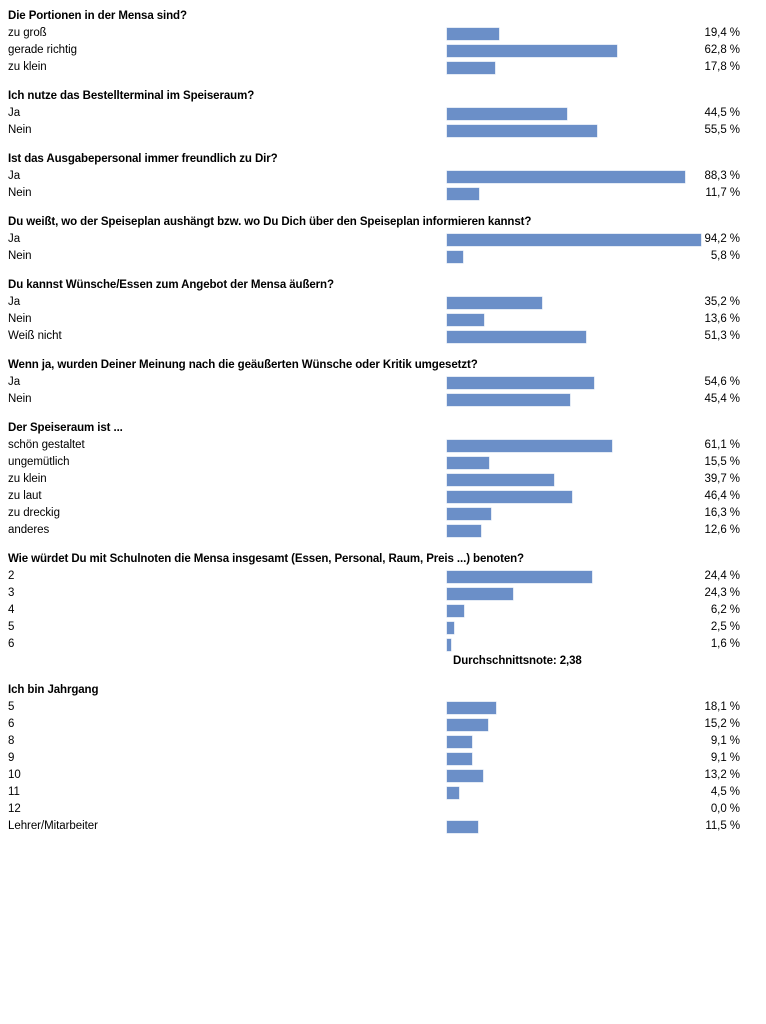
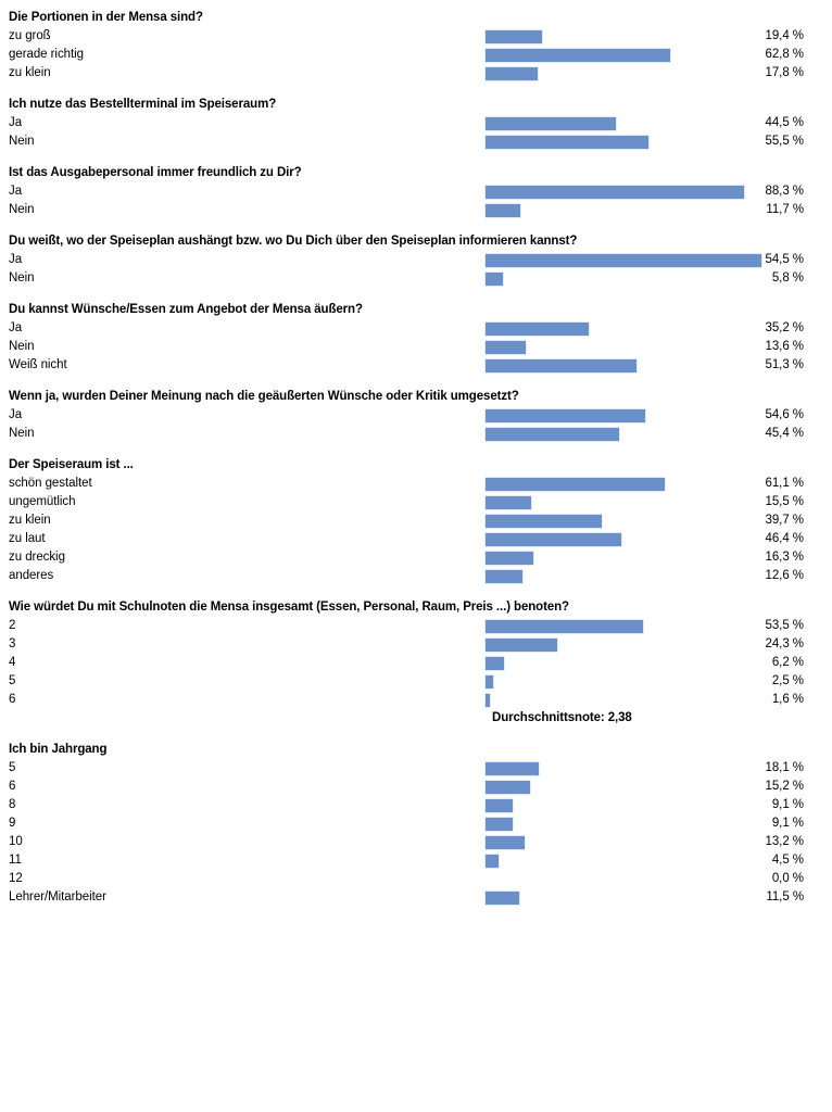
  Die Portionen in der Mensa sind?
  zu groß
  19,4 %
  gerade richtig
  62,8 %
  zu klein
  17,8 %
  Ich nutze das Bestellterminal im Speiseraum?
  Ja
  44,5 %
  Nein
  55,5 %
  Ist das Ausgabepersonal immer freundlich zu Dir?
  Ja
  88,3 %
  Nein
  11,7 %
  Du weißt, wo der Speiseplan aushängt bzw. wo Du Dich über den Speiseplan informieren kannst?
  Ja
- 94,2 %
+ 54,5 %
  Nein
  5,8 %
  Du kannst Wünsche/Essen zum Angebot der Mensa äußern?
  Ja
  35,2 %
  Nein
  13,6 %
  Weiß nicht
  51,3 %
  Wenn ja, wurden Deiner Meinung nach die geäußerten Wünsche oder Kritik umgesetzt?
  Ja
  54,6 %
  Nein
  45,4 %
  Der Speiseraum ist ...
  schön gestaltet
  61,1 %
  ungemütlich
  15,5 %
  zu klein
  39,7 %
  zu laut
  46,4 %
  zu dreckig
  16,3 %
  anderes
  12,6 %
  Wie würdet Du mit Schulnoten die Mensa insgesamt (Essen, Personal, Raum, Preis ...) benoten?
  2
- 24,4 %
+ 53,5 %
  3
  24,3 %
  4
  6,2 %
  5
  2,5 %
  6
  1,6 %
  Durchschnittsnote: 2,38
  Ich bin Jahrgang
  5
  18,1 %
  6
  15,2 %
  8
  9,1 %
  9
  9,1 %
  10
  13,2 %
  11
  4,5 %
  12
  0,0 %
  Lehrer/Mitarbeiter
  11,5 %
